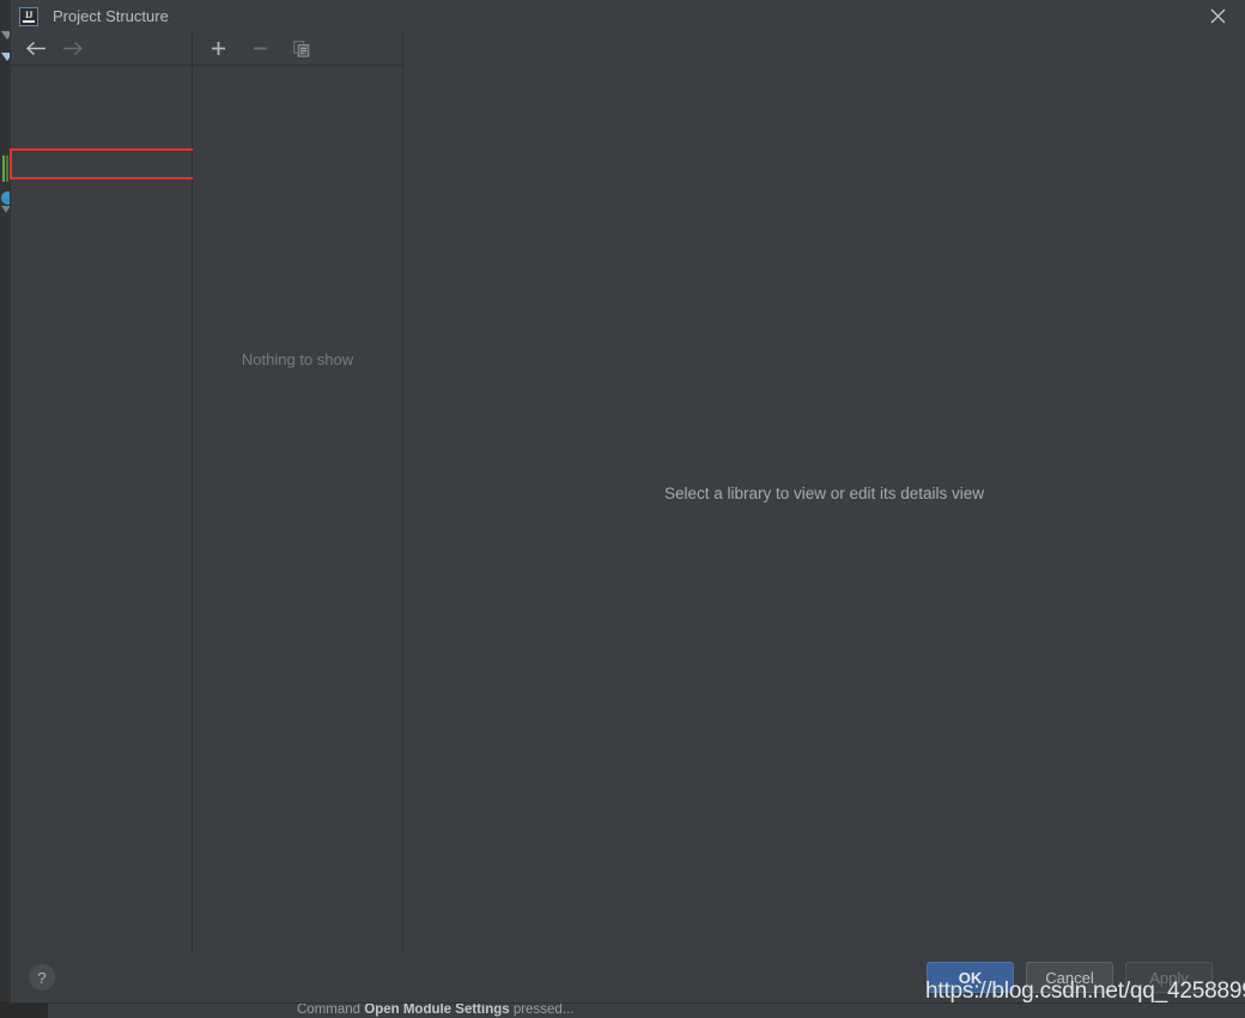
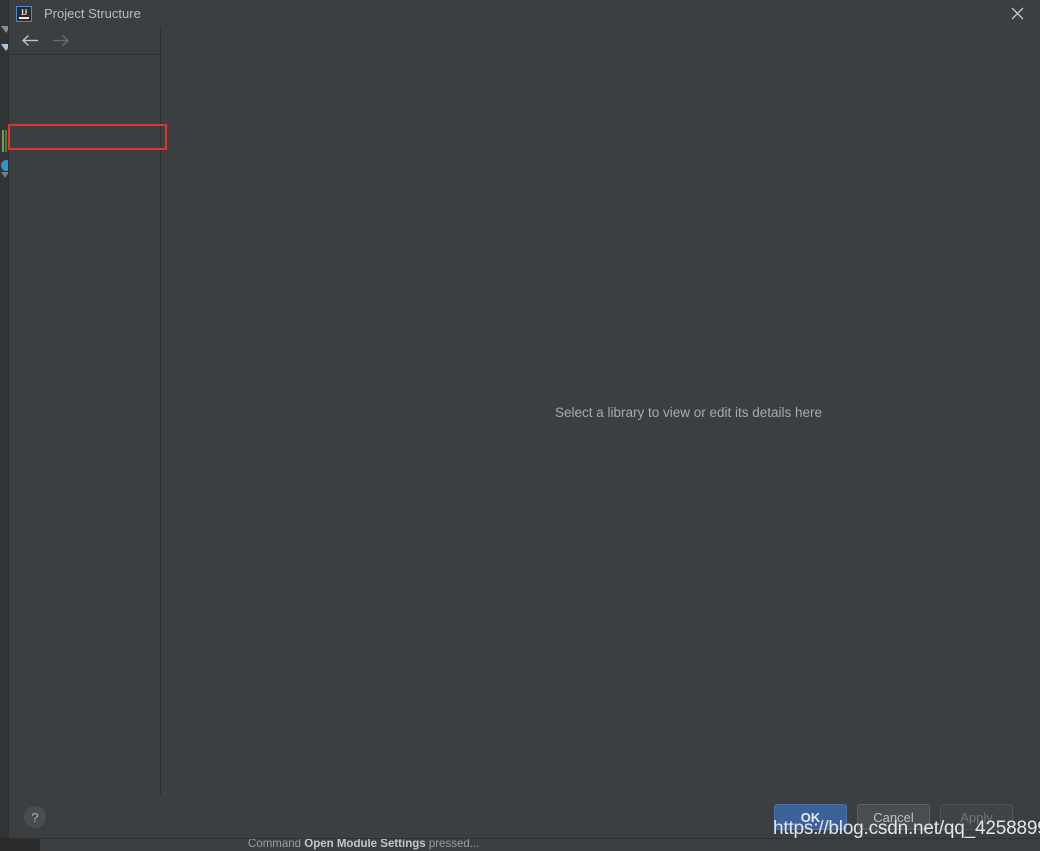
  Command Open Module Settings pressed...
  IJ
  Project Structure
- Nothing to show
- Select a library to view or edit its details view
+ Select a library to view or edit its details here
  ?
  OK
  Cancel
  Apply
  https://blog.csdn.net/qq_425889
